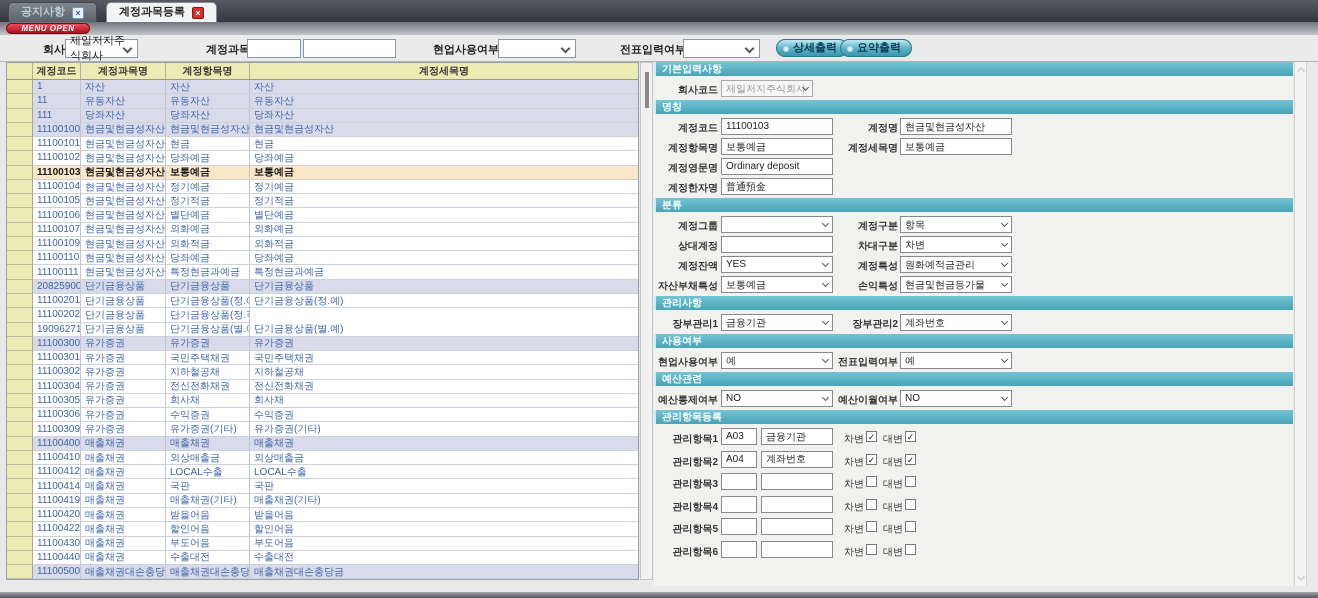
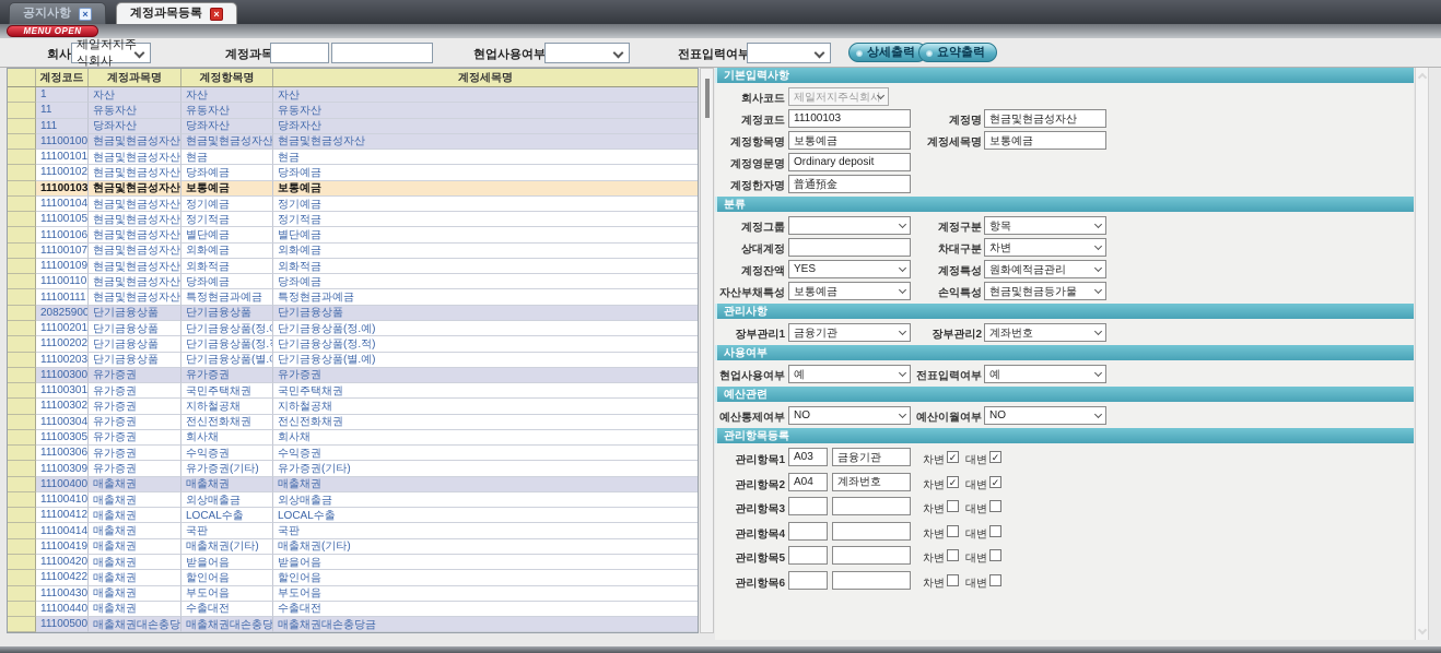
  공지사항
  ×
  계정과목등록
  ×
  MENU OPEN
  회사
  제일저지주식회사
  계정과목
  현업사용여부
  전표입력여부
  상세출력
  요약출력
  계정코드
  계정과목명
  계정항목명
  계정세목명
  1
  자산
  자산
  자산
  11
  유동자산
  유동자산
  유동자산
  111
  당좌자산
  당좌자산
  당좌자산
  11100100
  현금및현금성자산
  현금및현금성자산
  현금및현금성자산
  11100101
  현금및현금성자산
  현금
  현금
  11100102
  현금및현금성자산
  당좌예금
  당좌예금
  11100103
  현금및현금성자산
  보통예금
  보통예금
  11100104
  현금및현금성자산
  정기예금
  정기예금
  11100105
  현금및현금성자산
  정기적금
  정기적금
  11100106
  현금및현금성자산
  별단예금
  별단예금
  11100107
  현금및현금성자산
  외화예금
  외화예금
  11100109
  현금및현금성자산
  외화적금
  외화적금
  11100110
  현금및현금성자산
  당좌예금
  당좌예금
  11100111
  현금및현금성자산
  특정현금과예금
  특정현금과예금
  20825900
  단기금융상품
  단기금융상품
  단기금융상품
  11100201
  단기금융상품
  단기금융상품(정.
  단기금융상품(정.예)
  11100202
  단기금융상품
  단기금융상품(정.
+ 단기금융상품(정.적)
- 19096271
+ 11100203
  단기금융상품
  단기금융상품(별.
  단기금융상품(별.예)
  11100300
  유가증권
  유가증권
  유가증권
  11100301
  유가증권
  국민주택채권
  국민주택채권
  11100302
  유가증권
  지하철공채
  지하철공채
  11100304
  유가증권
  전신전화채권
  전신전화채권
  11100305
  유가증권
  회사채
  회사채
  11100306
  유가증권
  수익증권
  수익증권
  11100309
  유가증권
  유가증권(기타)
  유가증권(기타)
  11100400
  매출채권
  매출채권
  매출채권
  11100410
  매출채권
  외상매출금
  외상매출금
  11100412
  매출채권
  LOCAL수출
  LOCAL수출
  11100414
  매출채권
  국판
  국판
  11100419
  매출채권
  매출채권(기타)
  매출채권(기타)
  11100420
  매출채권
  받을어음
  받을어음
  11100422
  매출채권
  할인어음
  할인어음
  11100430
  매출채권
  부도어음
  부도어음
  11100440
  매출채권
  수출대전
  수출대전
  11100500
  매출채권대손충당
  매출채권대손충당
  매출채권대손충당금
  기본입력사항
  회사코드
  제일저지주식회사
- 명칭
  계정코드
  11100103
  계정명
  현금및현금성자산
  계정항목명
  보통예금
  계정세목명
  보통예금
  계정영문명
  Ordinary deposit
  계정한자명
  普通預金
  분류
  계정그룹
  계정구분
  항목
  상대계정
  차대구분
  차변
  계정잔액
  YES
  계정특성
  원화예적금관리
  자산부채특성
  보통예금
  손익특성
  현금및현금등가물
  관리사항
  장부관리1
  금융기관
  장부관리2
  계좌번호
  사용여부
  현업사용여부
  예
  전표입력여부
  예
  예산관련
  예산통제여부
  NO
  예산이월여부
  NO
  관리항목등록
  관리항목1
  A03
  금융기관
  차변
  ✓
  대변
  ✓
  관리항목2
  A04
  계좌번호
  차변
  ✓
  대변
  ✓
  관리항목3
  차변
  대변
  관리항목4
  차변
  대변
  관리항목5
  차변
  대변
  관리항목6
  차변
  대변
